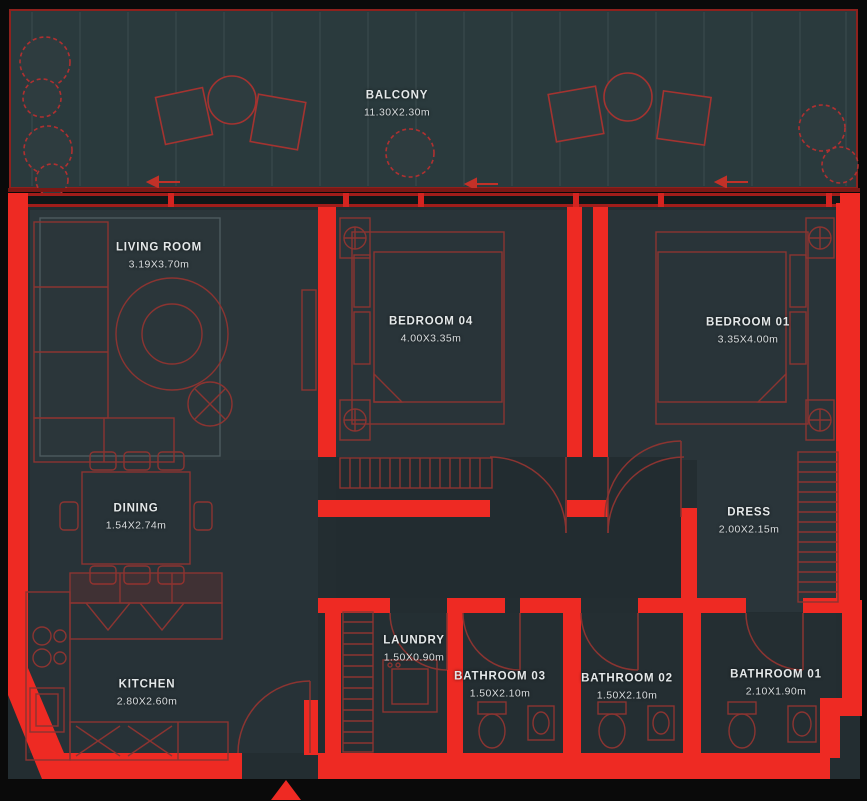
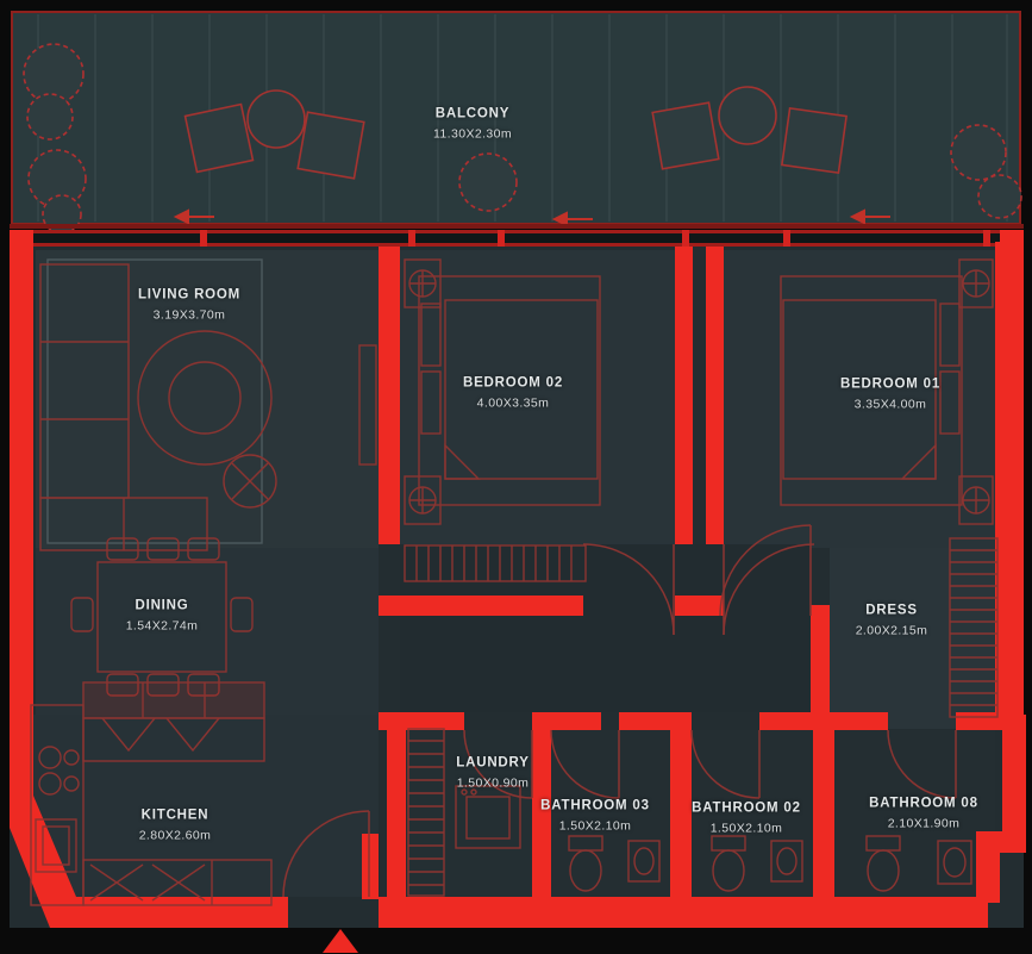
  BALCONY
  11.30X2.30m
  LIVING ROOM
  3.19X3.70m
- BEDROOM 04
+ BEDROOM 02
  4.00X3.35m
  BEDROOM 01
  3.35X4.00m
  DINING
  1.54X2.74m
  DRESS
  2.00X2.15m
  KITCHEN
  2.80X2.60m
  LAUNDRY
  1.50X0.90m
  BATHROOM 03
  1.50X2.10m
  BATHROOM 02
  1.50X2.10m
- BATHROOM 01
+ BATHROOM 08
  2.10X1.90m
